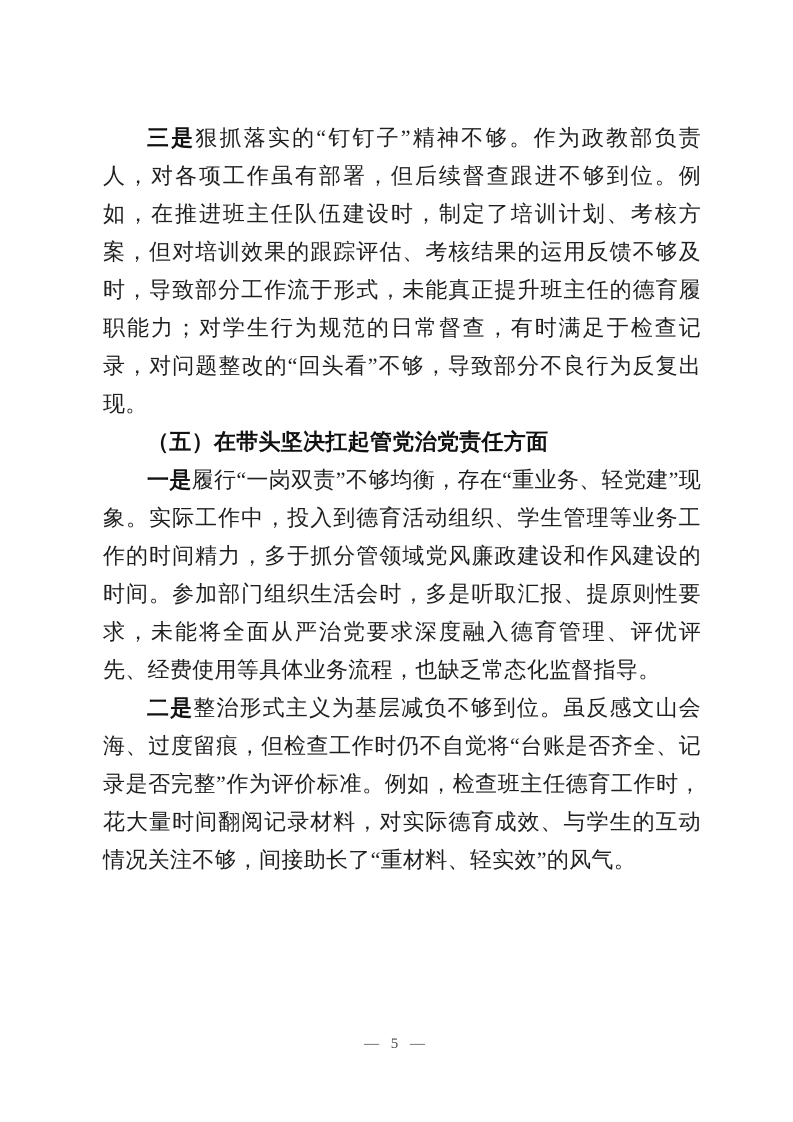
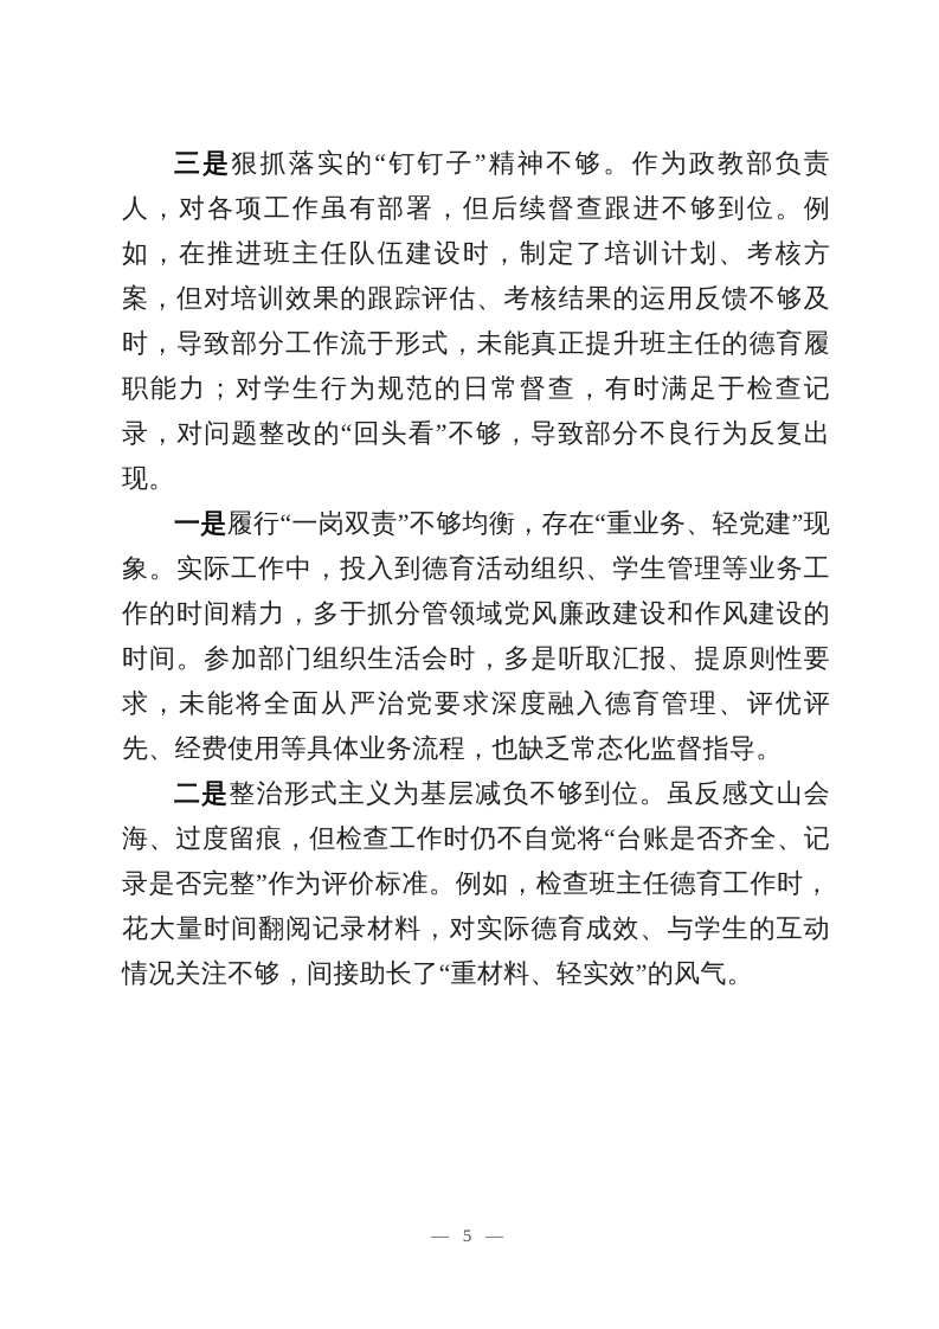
  三是狠抓落实的“钉钉子”精神不够。作为政教部负责人，对各项工作虽有部署，但后续督查跟进不够到位。例如，在推进班主任队伍建设时，制定了培训计划、考核方案，但对培训效果的跟踪评估、考核结果的运用反馈不够及时，导致部分工作流于形式，未能真正提升班主任的德育履职能力；对学生行为规范的日常督查，有时满足于检查记录，对问题整改的“回头看”不够，导致部分不良行为反复出现。
- （五）在带头坚决扛起管党治党责任方面
  一是履行“一岗双责”不够均衡，存在“重业务、轻党建”现象。实际工作中，投入到德育活动组织、学生管理等业务工作的时间精力，多于抓分管领域党风廉政建设和作风建设的时间。参加部门组织生活会时，多是听取汇报、提原则性要求，未能将全面从严治党要求深度融入德育管理、评优评先、经费使用等具体业务流程，也缺乏常态化监督指导。
  二是整治形式主义为基层减负不够到位。虽反感文山会海、过度留痕，但检查工作时仍不自觉将“台账是否齐全、记录是否完整”作为评价标准。例如，检查班主任德育工作时，花大量时间翻阅记录材料，对实际德育成效、与学生的互动情况关注不够，间接助长了“重材料、轻实效”的风气。
  — 5 —
